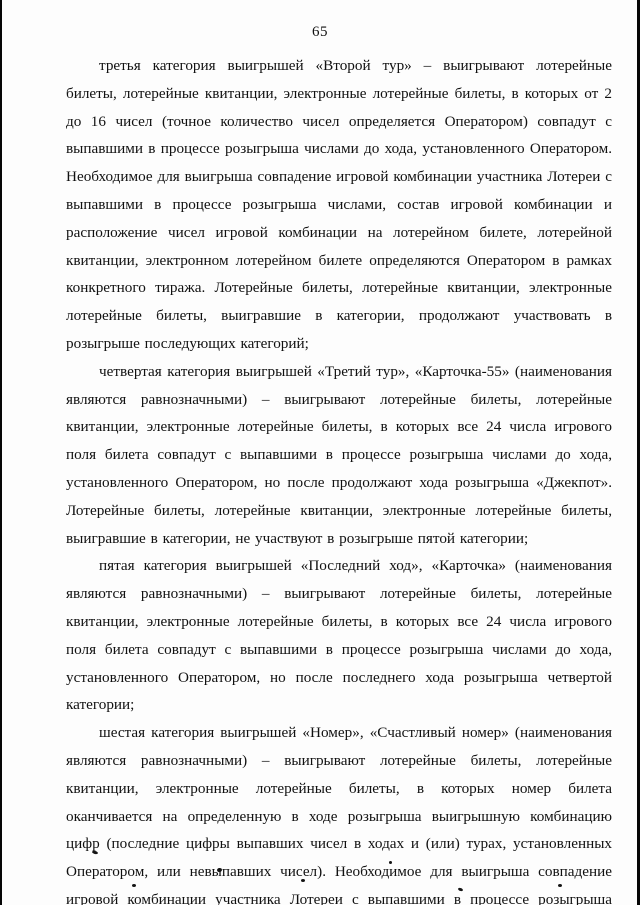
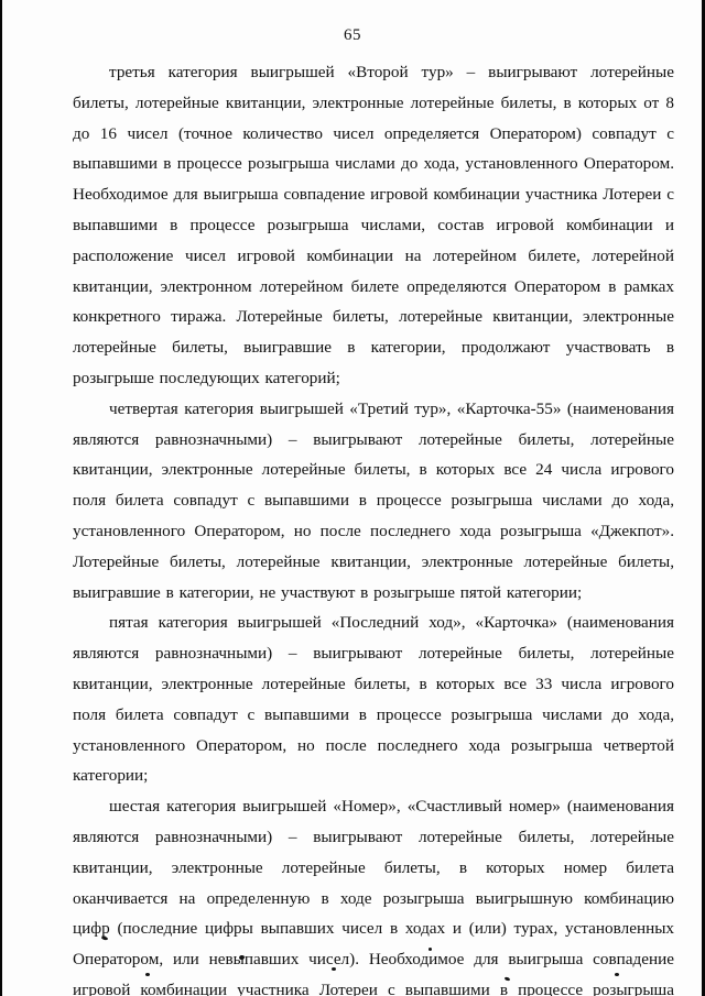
  65
- третья категория выигрышей «Второй тур» – выигрывают лотерейные билеты, лотерейные квитанции, электронные лотерейные билеты, в которых от 2 до 16 чисел (точное количество чисел определяется Оператором) совпадут с выпавшими в процессе розыгрыша числами до хода, установленного Оператором. Необходимое для выигрыша совпадение игровой комбинации участника Лотереи с выпавшими в процессе розыгрыша числами, состав игровой комбинации и расположение чисел игровой комбинации на лотерейном билете, лотерейной квитанции, электронном лотерейном билете определяются Оператором в рамках конкретного тиража. Лотерейные билеты, лотерейные квитанции, электронные лотерейные билеты, выигравшие в категории, продолжают участвовать в розыгрыше последующих категорий;
+ третья категория выигрышей «Второй тур» – выигрывают лотерейные билеты, лотерейные квитанции, электронные лотерейные билеты, в которых от 8 до 16 чисел (точное количество чисел определяется Оператором) совпадут с выпавшими в процессе розыгрыша числами до хода, установленного Оператором. Необходимое для выигрыша совпадение игровой комбинации участника Лотереи с выпавшими в процессе розыгрыша числами, состав игровой комбинации и расположение чисел игровой комбинации на лотерейном билете, лотерейной квитанции, электронном лотерейном билете определяются Оператором в рамках конкретного тиража. Лотерейные билеты, лотерейные квитанции, электронные лотерейные билеты, выигравшие в категории, продолжают участвовать в розыгрыше последующих категорий;
- четвертая категория выигрышей «Третий тур», «Карточка-55» (наименования являются равнозначными) – выигрывают лотерейные билеты, лотерейные квитанции, электронные лотерейные билеты, в которых все 24 числа игрового поля билета совпадут с выпавшими в процессе розыгрыша числами до хода, установленного Оператором, но после продолжают хода розыгрыша «Джекпот». Лотерейные билеты, лотерейные квитанции, электронные лотерейные билеты, выигравшие в категории, не участвуют в розыгрыше пятой категории;
+ четвертая категория выигрышей «Третий тур», «Карточка-55» (наименования являются равнозначными) – выигрывают лотерейные билеты, лотерейные квитанции, электронные лотерейные билеты, в которых все 24 числа игрового поля билета совпадут с выпавшими в процессе розыгрыша числами до хода, установленного Оператором, но после последнего хода розыгрыша «Джекпот». Лотерейные билеты, лотерейные квитанции, электронные лотерейные билеты, выигравшие в категории, не участвуют в розыгрыше пятой категории;
- пятая категория выигрышей «Последний ход», «Карточка» (наименования являются равнозначными) – выигрывают лотерейные билеты, лотерейные квитанции, электронные лотерейные билеты, в которых все 24 числа игрового поля билета совпадут с выпавшими в процессе розыгрыша числами до хода, установленного Оператором, но после последнего хода розыгрыша четвертой категории;
+ пятая категория выигрышей «Последний ход», «Карточка» (наименования являются равнозначными) – выигрывают лотерейные билеты, лотерейные квитанции, электронные лотерейные билеты, в которых все 33 числа игрового поля билета совпадут с выпавшими в процессе розыгрыша числами до хода, установленного Оператором, но после последнего хода розыгрыша четвертой категории;
  шестая категория выигрышей «Номер», «Счастливый номер» (наименования являются равнозначными) – выигрывают лотерейные билеты, лотерейные квитанции, электронные лотерейные билеты, в которых номер билета оканчивается на определенную в ходе розыгрыша выигрышную комбинацию цифр (последние цифры выпавших чисел в ходах и (или) турах, установленных Оператором, или невпавших чисел). Необходимое для выигрыша совпадение игровой комбинации участника Лотереи с выпавшими в процессе розыгрыша
